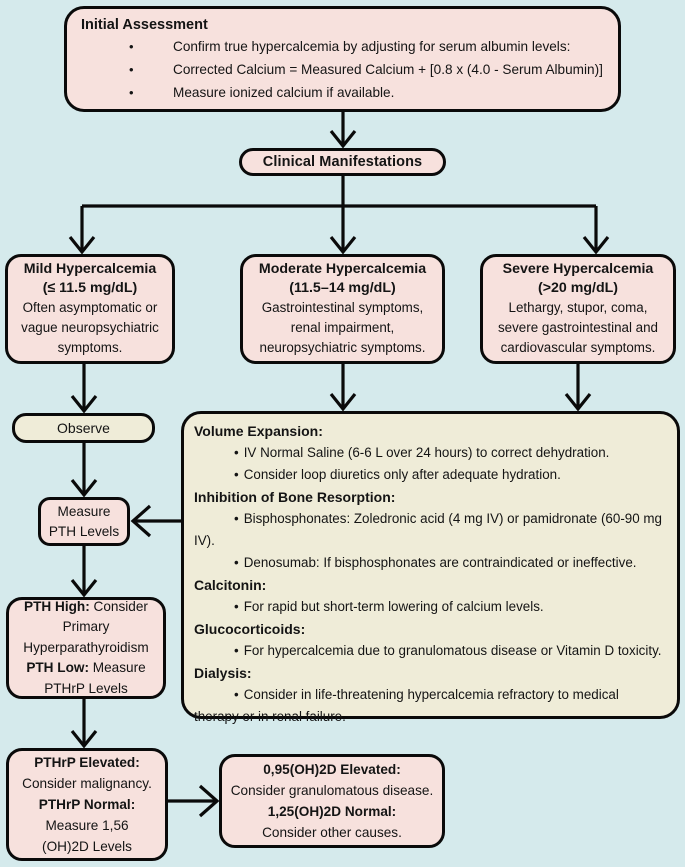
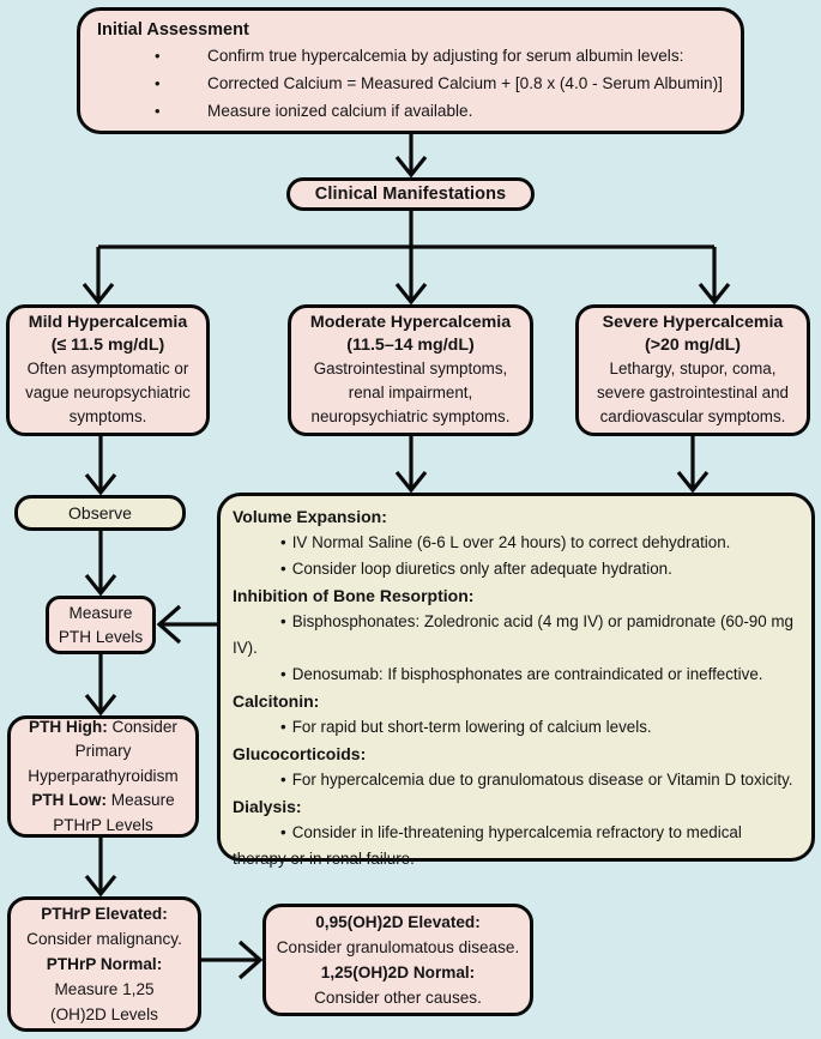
  Initial Assessment
  Confirm true hypercalcemia by adjusting for serum albumin levels:
  Corrected Calcium = Measured Calcium + [0.8 x (4.0 - Serum Albumin)]
  Measure ionized calcium if available.
  Clinical Manifestations
  Mild Hypercalcemia
  (≤ 11.5 mg/dL)
  Often asymptomatic or
  vague neuropsychiatric
  symptoms.
  Moderate Hypercalcemia
  (11.5–14 mg/dL)
  Gastrointestinal symptoms,
  renal impairment,
  neuropsychiatric symptoms.
  Severe Hypercalcemia
  (>20 mg/dL)
  Lethargy, stupor, coma,
  severe gastrointestinal and
  cardiovascular symptoms.
  Observe
  Measure
  PTH Levels
  PTH High: Consider
  Primary
  Hyperparathyroidism
  PTH Low: Measure
  PTHrP Levels
  PTHrP Elevated:
  Consider malignancy.
  PTHrP Normal:
- Measure 1,56
+ Measure 1,25
  (OH)2D Levels
  0,95(OH)2D Elevated:
  Consider granulomatous disease.
  1,25(OH)2D Normal:
  Consider other causes.
  Volume Expansion:
  • IV Normal Saline (6-6 L over 24 hours) to correct dehydration.
  • Consider loop diuretics only after adequate hydration.
  Inhibition of Bone Resorption:
  • Bisphosphonates: Zoledronic acid (4 mg IV) or pamidronate (60-90 mg IV).
  • Denosumab: If bisphosphonates are contraindicated or ineffective.
  Calcitonin:
  • For rapid but short-term lowering of calcium levels.
  Glucocorticoids:
  • For hypercalcemia due to granulomatous disease or Vitamin D toxicity.
  Dialysis:
  • Consider in life-threatening hypercalcemia refractory to medical therapy or in renal failure.
